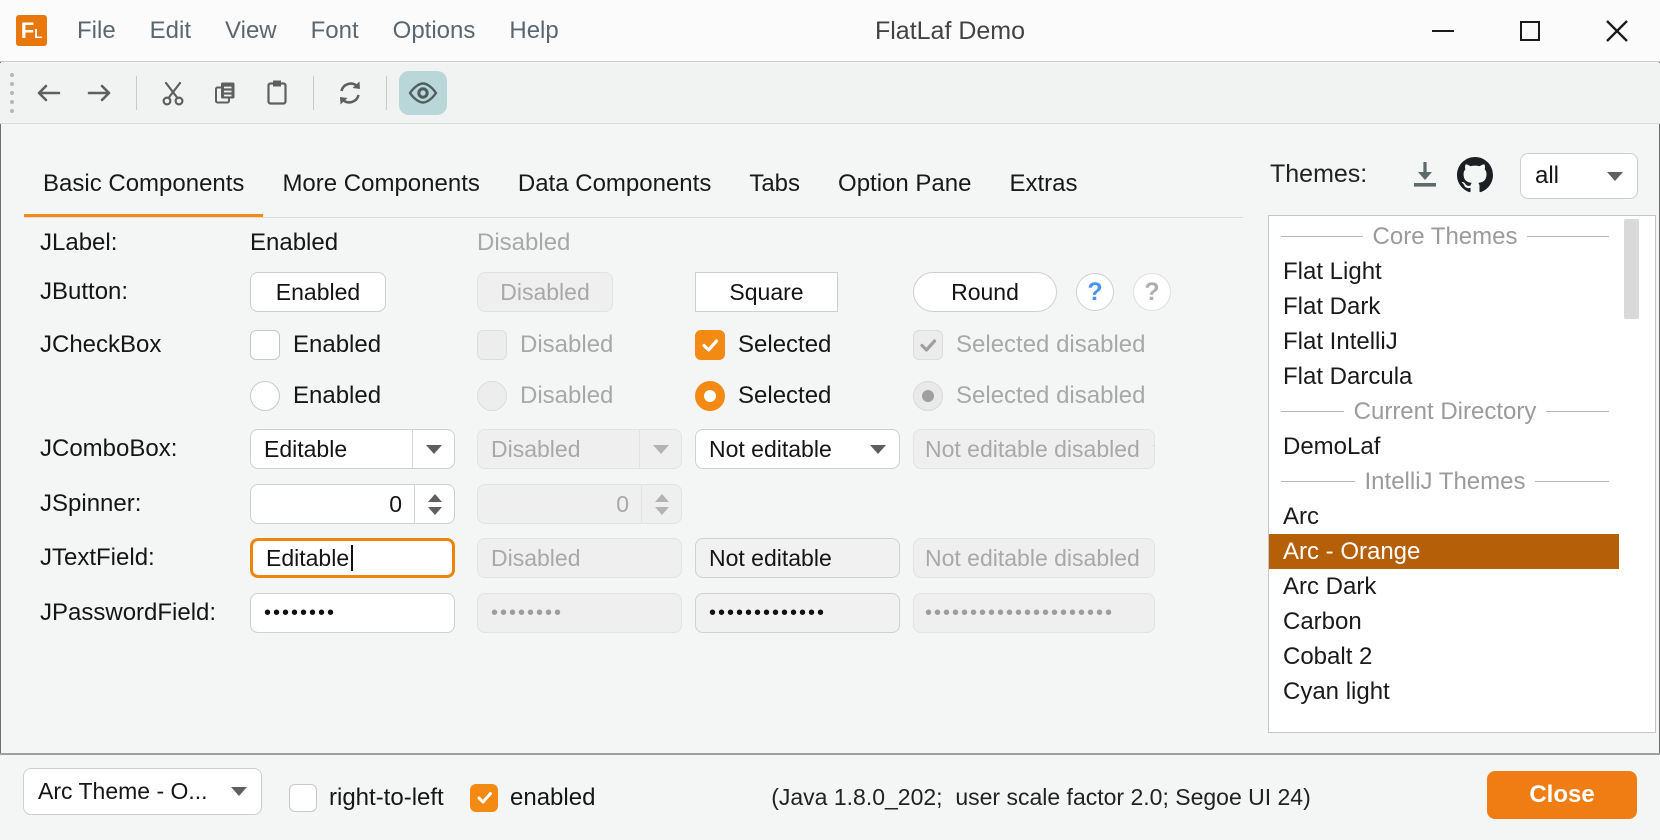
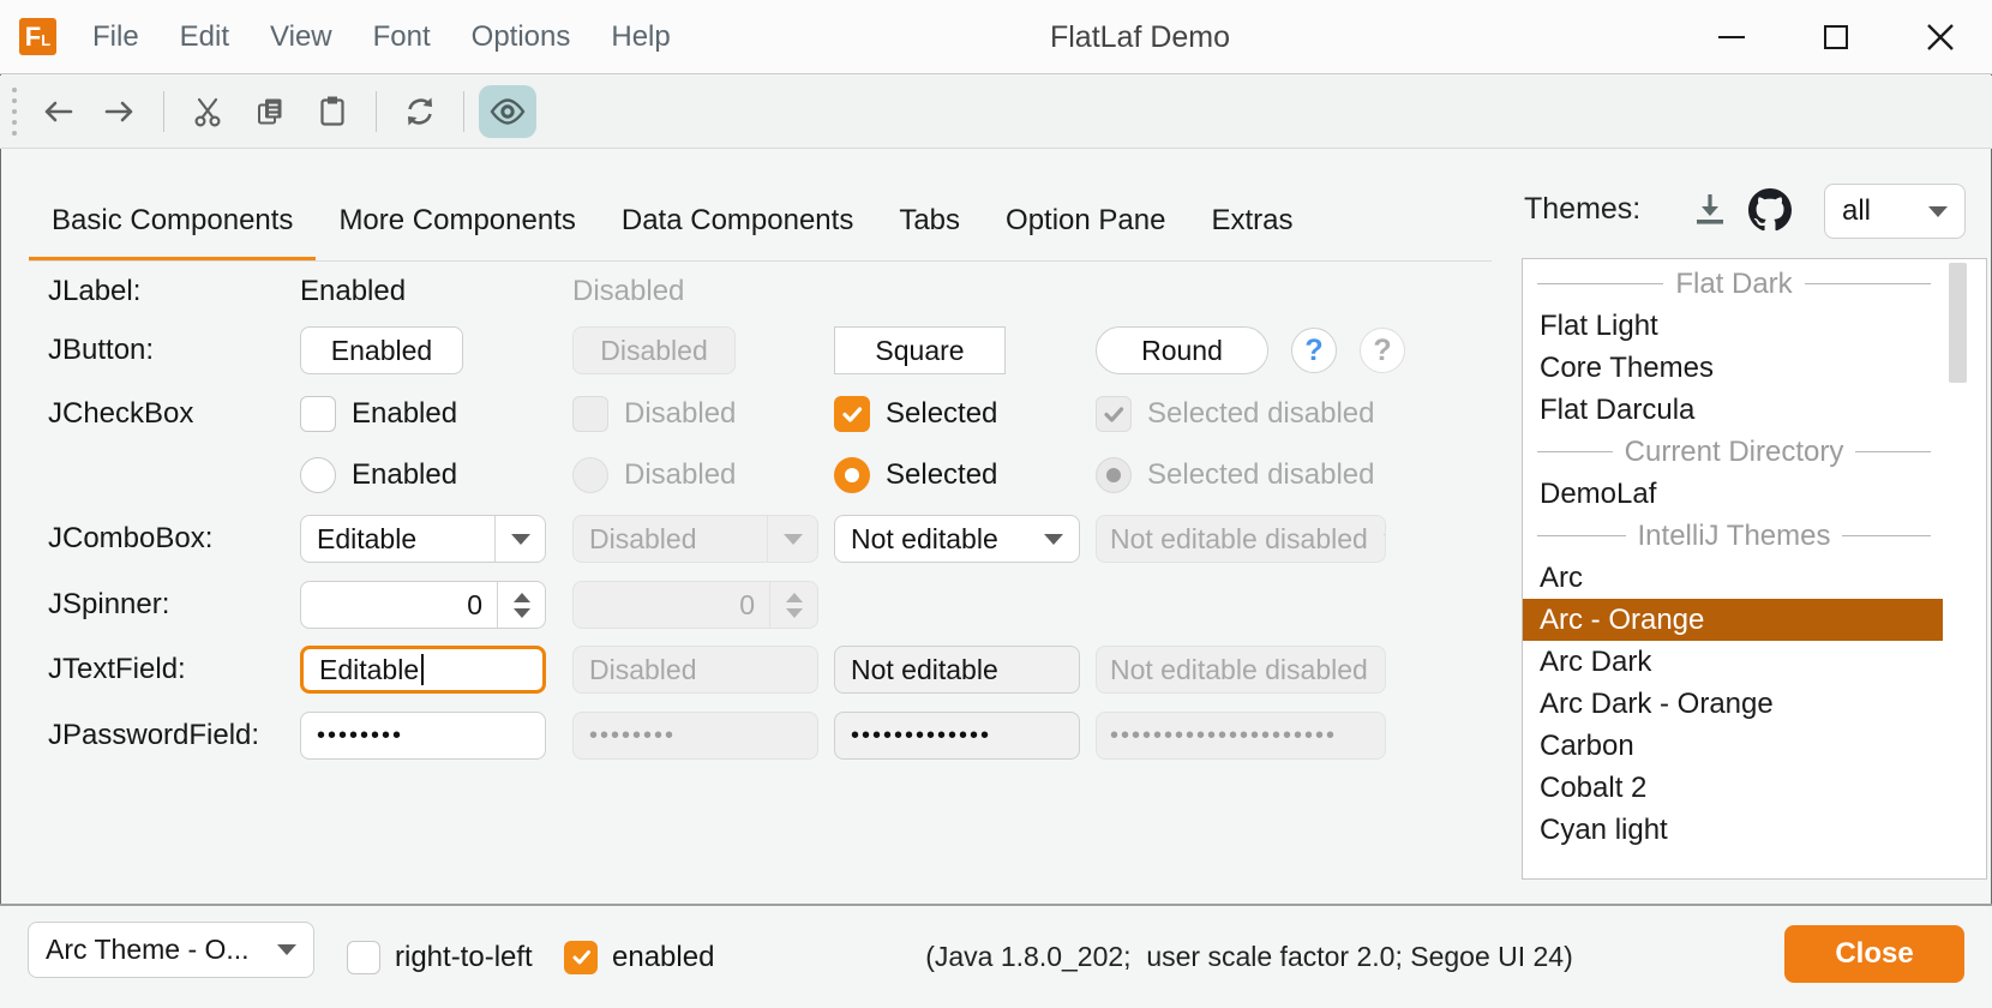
  FL
  File
  Edit
  View
  Font
  Options
  Help
  FlatLaf Demo
  Basic Components
  More Components
  Data Components
  Tabs
  Option Pane
  Extras
  Themes:
  all
- Core Themes
+ Flat Dark
  Flat Light
- Flat Dark
+ Core Themes
- Flat IntelliJ
  Flat Darcula
  Current Directory
  DemoLaf
  IntelliJ Themes
  Arc
  Arc - Orange
  Arc Dark
+ Arc Dark - Orange
  Carbon
  Cobalt 2
  Cyan light
  JLabel:
  Enabled
  Disabled
  JButton:
  Enabled
  Disabled
  Square
  Round
  ?
  ?
  JCheckBox
  Enabled
  Disabled
  Selected
  Selected disabled
  Enabled
  Disabled
  Selected
  Selected disabled
  JComboBox:
  Editable
  Disabled
  Not editable
  Not editable disabled
  JSpinner:
  0
  0
  JTextField:
  Editable
  Disabled
  Not editable
  Not editable disabled
  JPasswordField:
  ••••••••
  ••••••••
  •••••••••••••
  •••••••••••••••••••••
  Arc Theme - O...
  right-to-left
  enabled
  (Java 1.8.0_202; user scale factor 2.0; Segoe UI 24)
  Close
